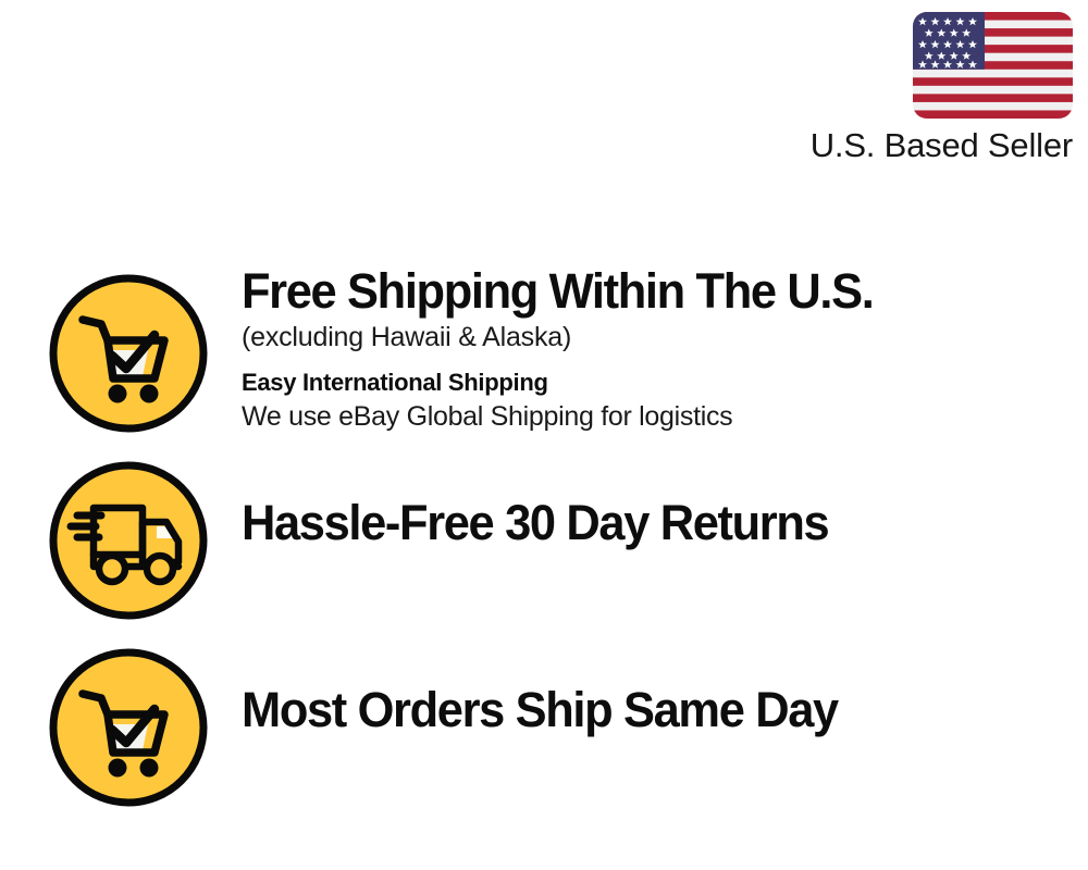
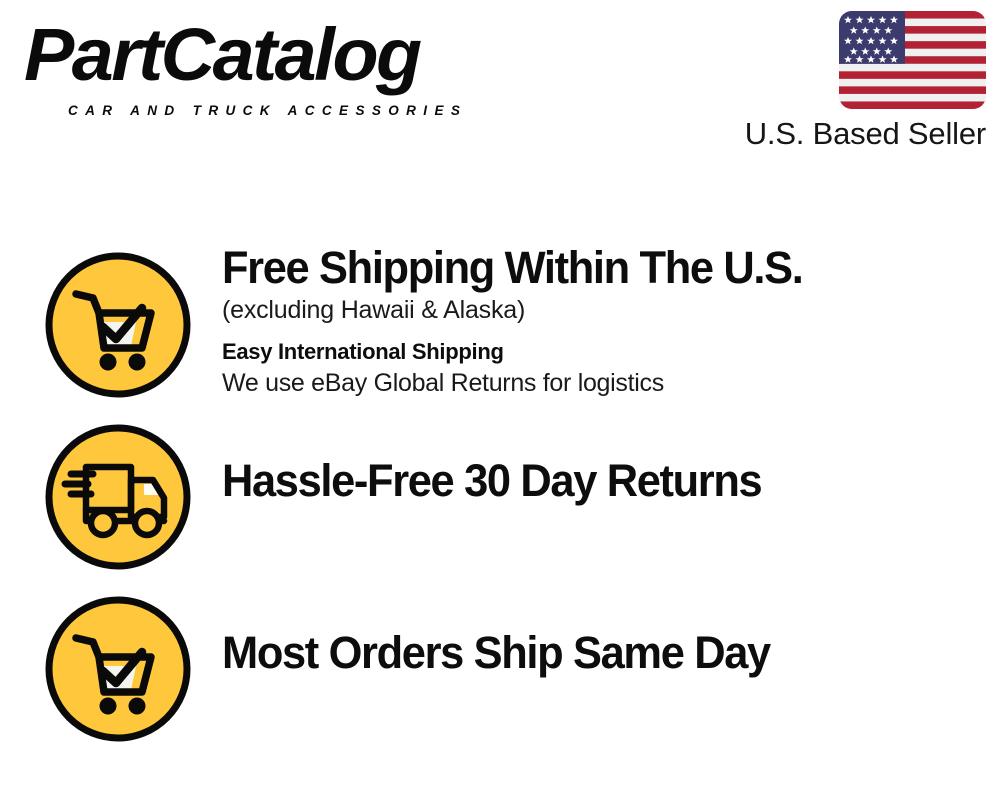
+ PartCatalog
+ CAR AND TRUCK ACCESSORIES
  U.S. Based Seller
  Free Shipping Within The U.S.
  (excluding Hawaii & Alaska)
  Easy International Shipping
- We use eBay Global Shipping for logistics
+ We use eBay Global Returns for logistics
  Hassle-Free 30 Day Returns
  Most Orders Ship Same Day
